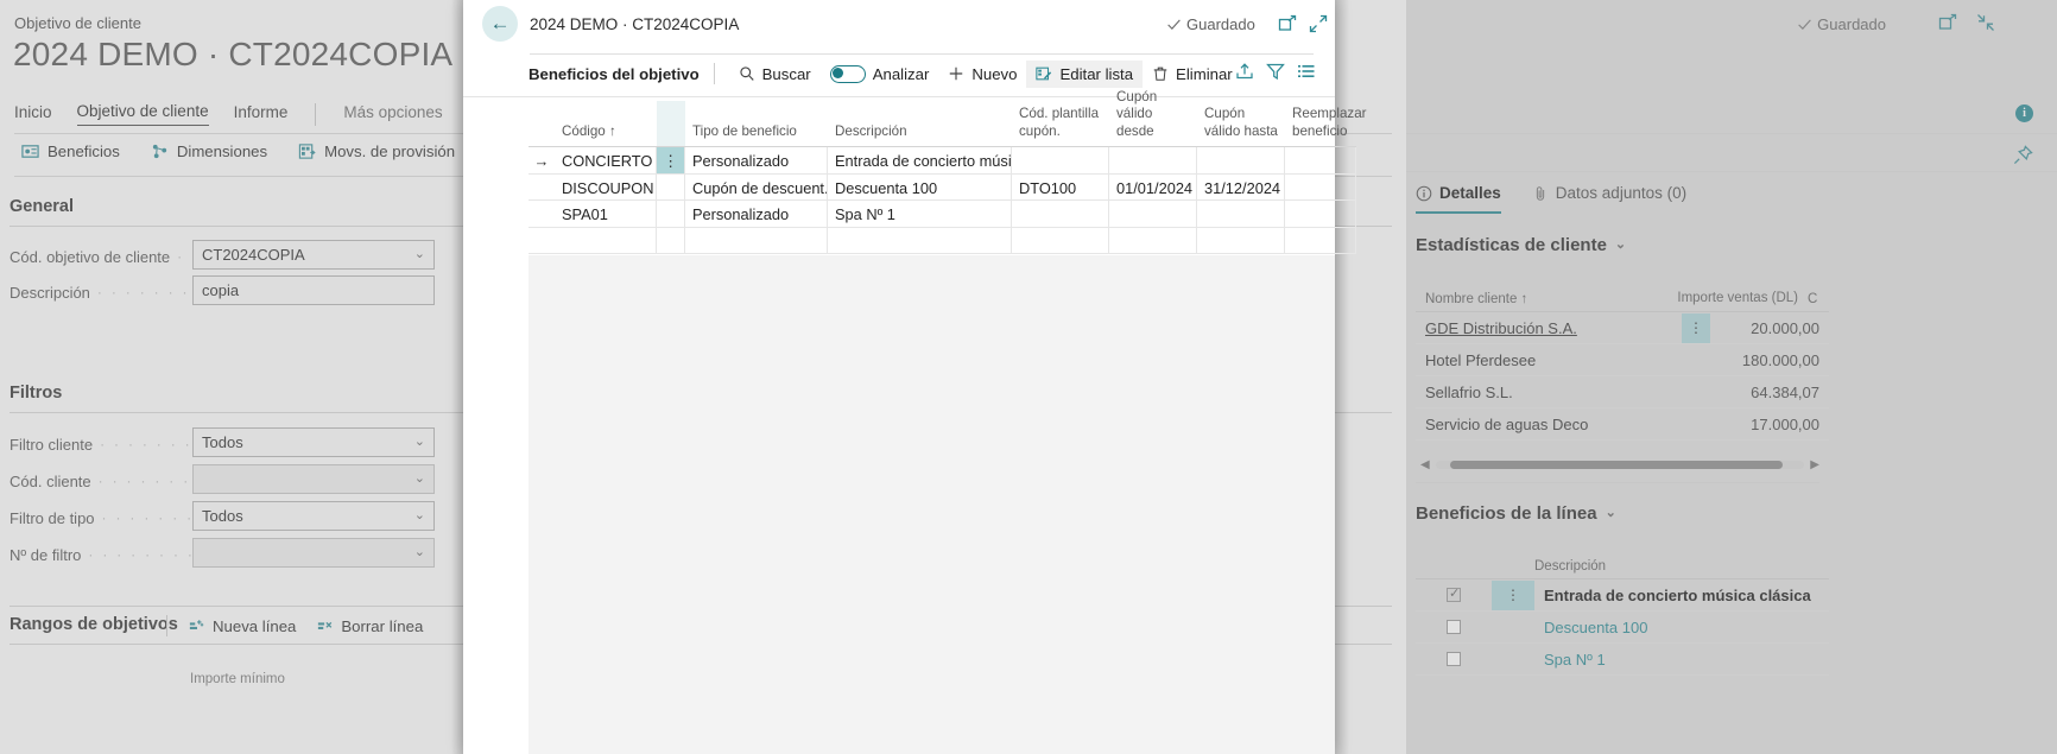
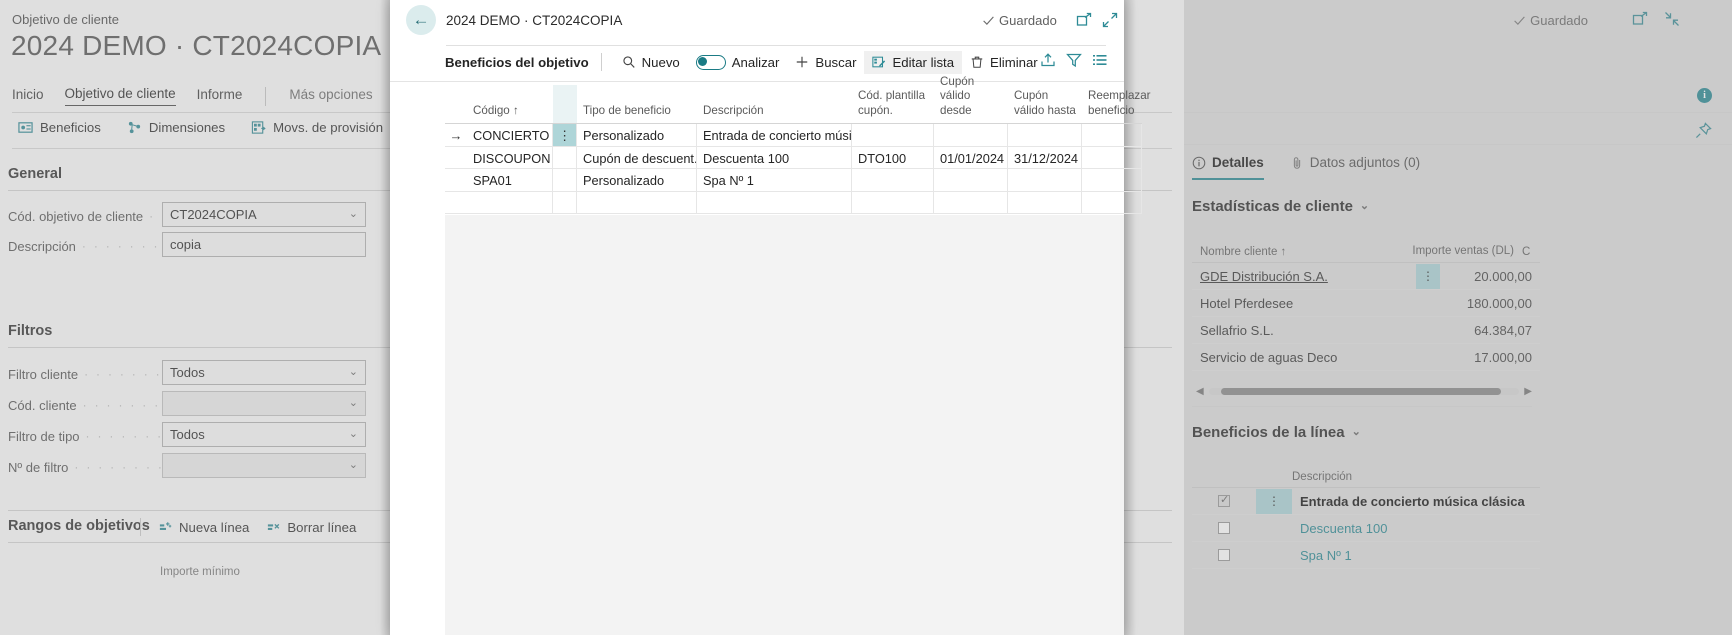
  Objetivo de cliente
  2024 DEMO · CT2024COPIA
  Inicio
  Objetivo de cliente
  Informe
  Más opciones
  Beneficios
  Dimensiones
  Movs. de provisió
  General
  Cód. objetivo de cliente
  CT2024COPIA
  ⌄
  Descripción
  copia
  Filtros
  Filtro cliente
  · · · · · · ·
  Todos
  ⌄
  Cód. cliente
  ⌄
  Filtro de tipo
  · · · · · · ·
  Todos
  ⌄
  Nº de filtro
  ⌄
  Rangos de objetivos
  Nueva línea
  Borrar línea
  Importe mínimo
  Guardado
  i
  Detalles
  Datos adjuntos (0)
  Estadísticas de cliente
  ⌄
  Nombre cliente ↑
  Importe ventas (DL)
  C
  GDE Distribución S.A.
  ⋮
  20.000,00
  Hotel Pferdesee
  180.000,00
  Sellafrio S.L.
  64.384,07
  Servicio de aguas Deco
  17.000,00
  ◀
  ▶
  Beneficios de la línea
  ⌄
  Descripción
  ⋮
  Entrada de concierto música clásica
  Descuenta 100
  Spa Nº 1
  ←
  2024 DEMO · CT2024COPIA
  Guardado
  Beneficios del objetivo
- Buscar
+ Nuevo
  Analizar
- Nuevo
+ Buscar
  Editar lista
  Eliminar
  Código ↑
  Tipo de beneficio
  Descripción
  Cód. plantilla cupón.
  Cupón válido desde
  Cupón válido hasta
  Reemplazar beneficio
  →
  CONCIERTO
  ⋮
  Personalizado
  Entrada de concierto músi
  DISCOUPON
  Cupón de descuent.
  Descuenta 100
  DTO100
  01/01/2024
  31/12/2024
  SPA01
  Personalizado
  Spa Nº 1
